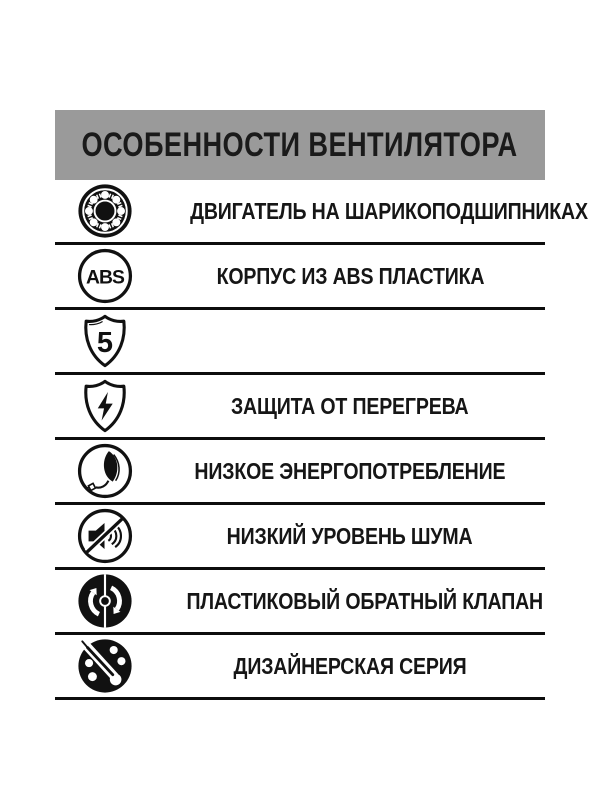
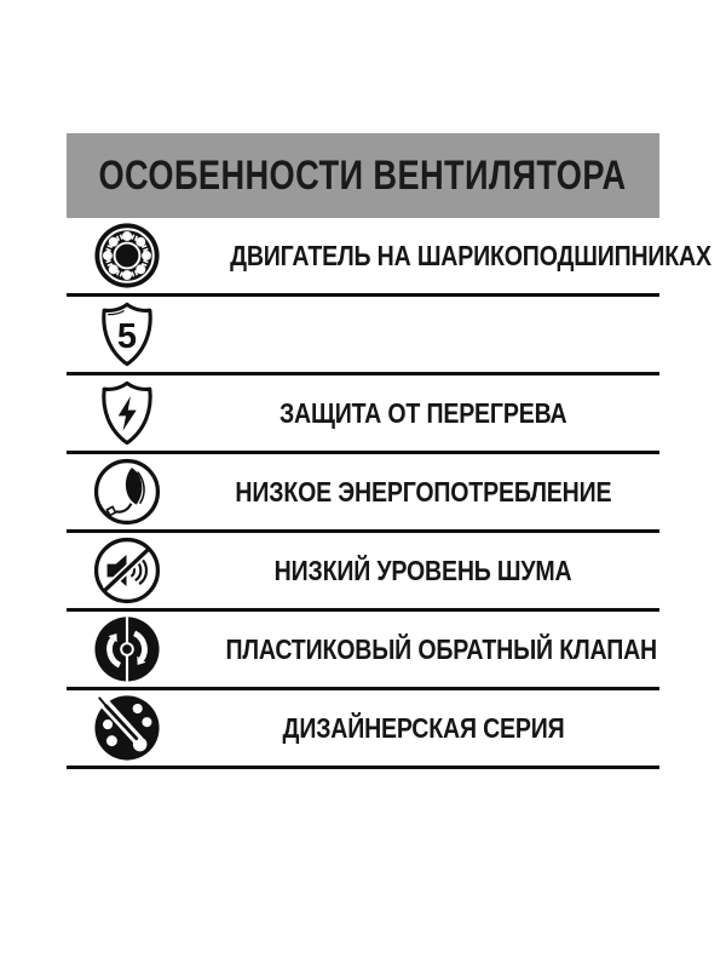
  ОСОБЕННОСТИ ВЕНТИЛЯТОРА
  ДВИГАТЕЛЬ НА ШАРИКОПОДШИПНИКАХ
- ABS
- КОРПУС ИЗ ABS ПЛАСТИКА
  5
  ЗАЩИТА ОТ ПЕРЕГРЕВА
  НИЗКОЕ ЭНЕРГОПОТРЕБЛЕНИЕ
  НИЗКИЙ УРОВЕНЬ ШУМА
  ПЛАСТИКОВЫЙ ОБРАТНЫЙ КЛАПАН
  ДИЗАЙНЕРСКАЯ СЕРИЯ
